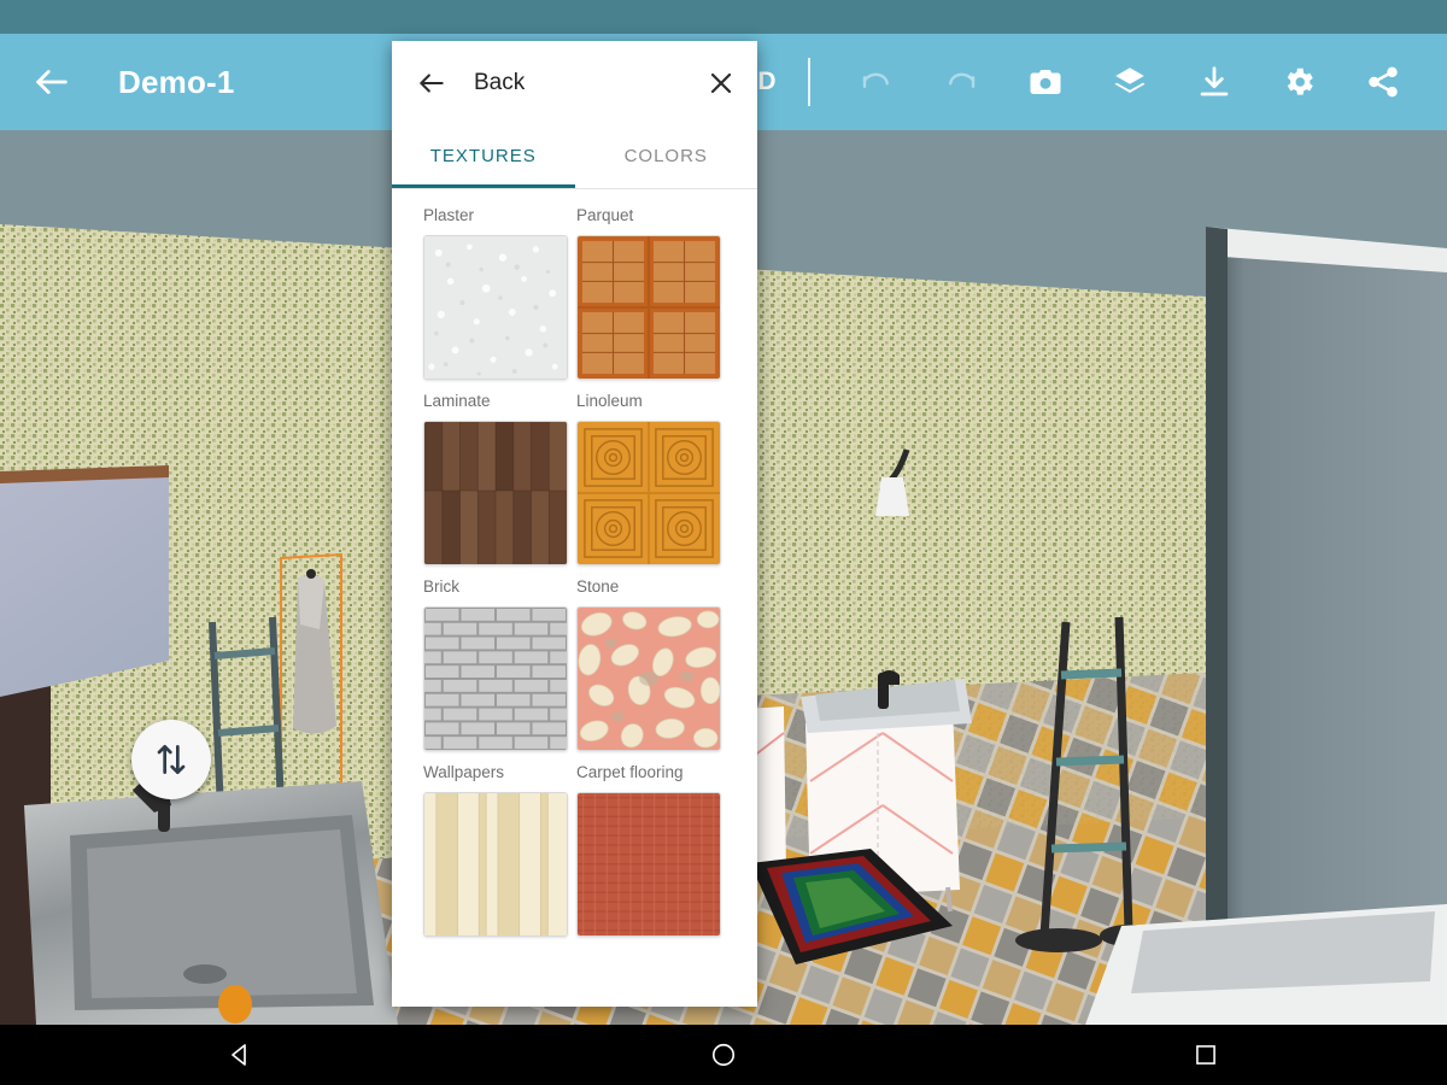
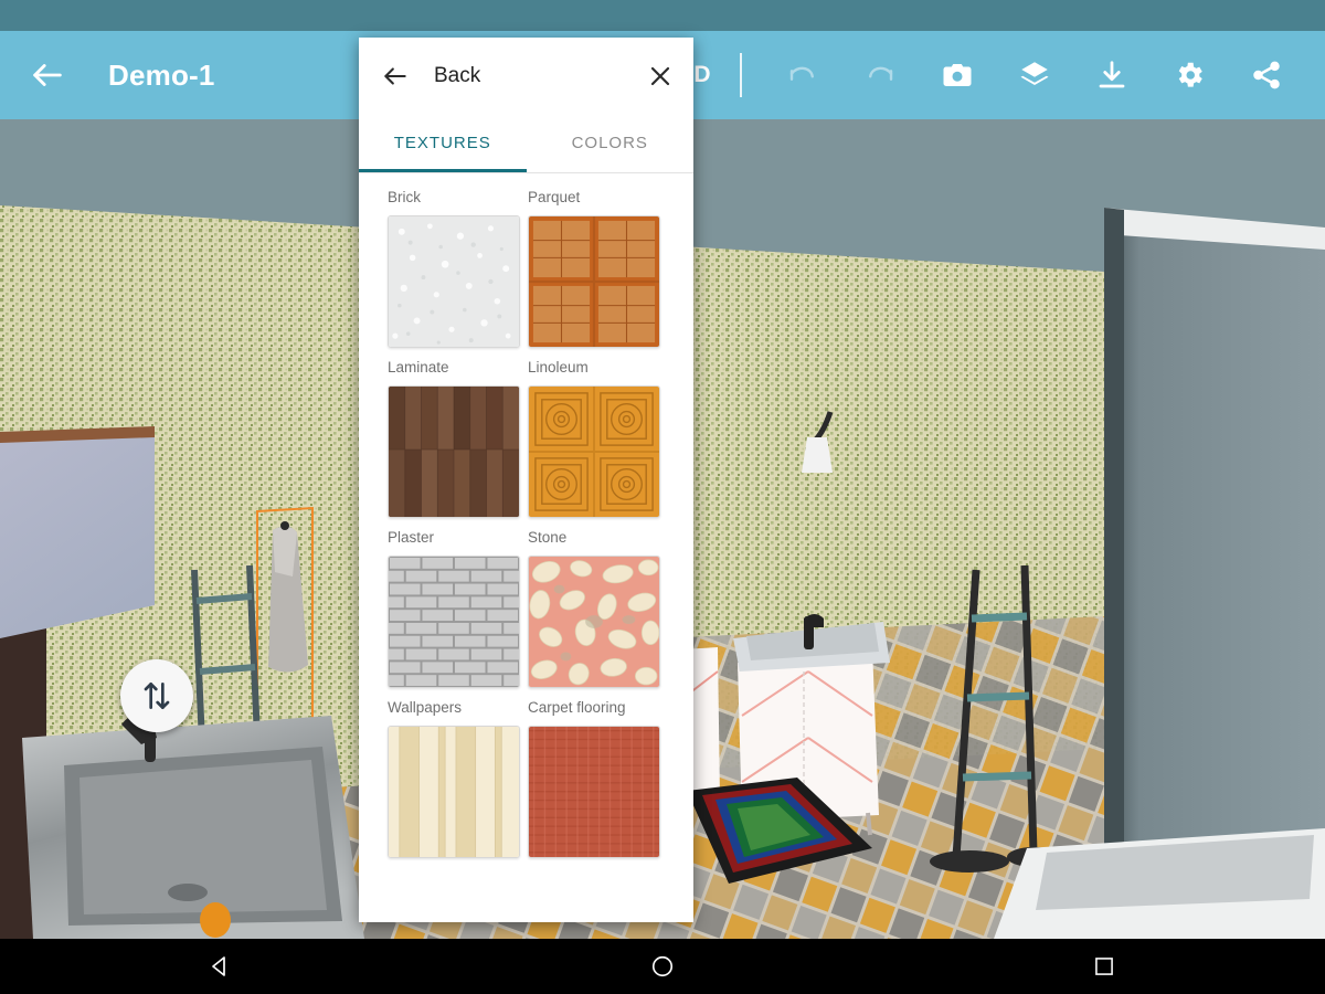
  Demo-1
  Back
  TEXTURES
  COLORS
- Plaster
+ Brick
  Parquet
  Laminate
  Linoleum
- Brick
+ Plaster
  Stone
  Wallpapers
  Carpet flooring
